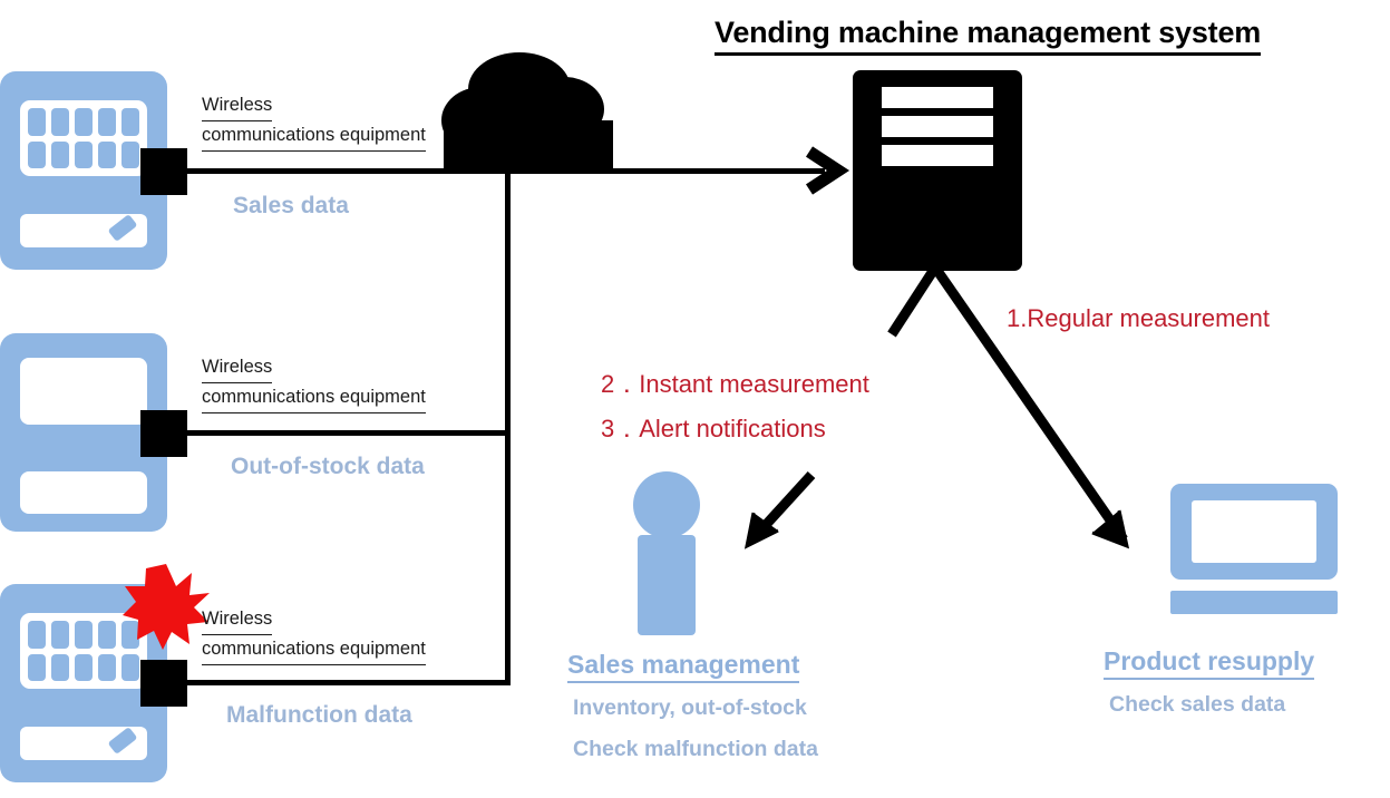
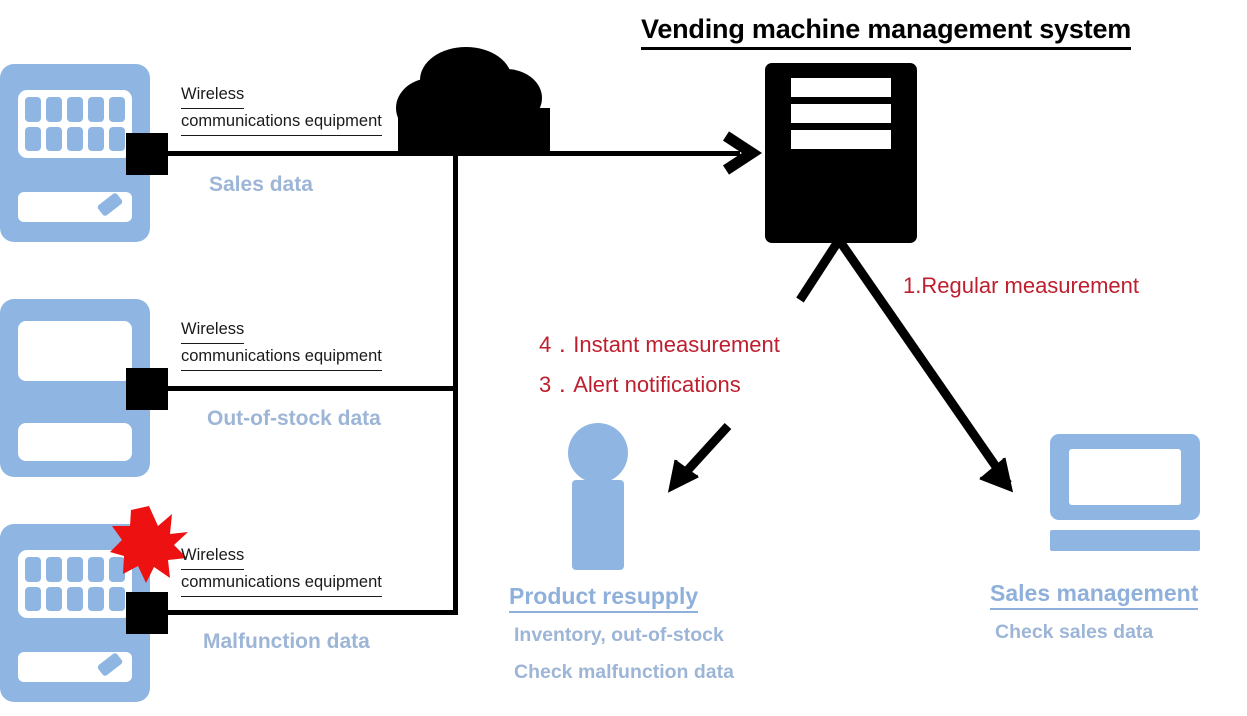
  Vending machine management system
  Wireless
  communications equipment
  Sales data
  Wireless
  communications equipment
  Out-of-stock data
  Wireless
  communications equipment
  Malfunction data
  1.Regular measurement
- 2．Instant measurement
+ 4．Instant measurement
  3．Alert notifications
- Sales management
+ Product resupply
  Inventory, out-of-stock
  Check malfunction data
- Product resupply
+ Sales management
  Check sales data
